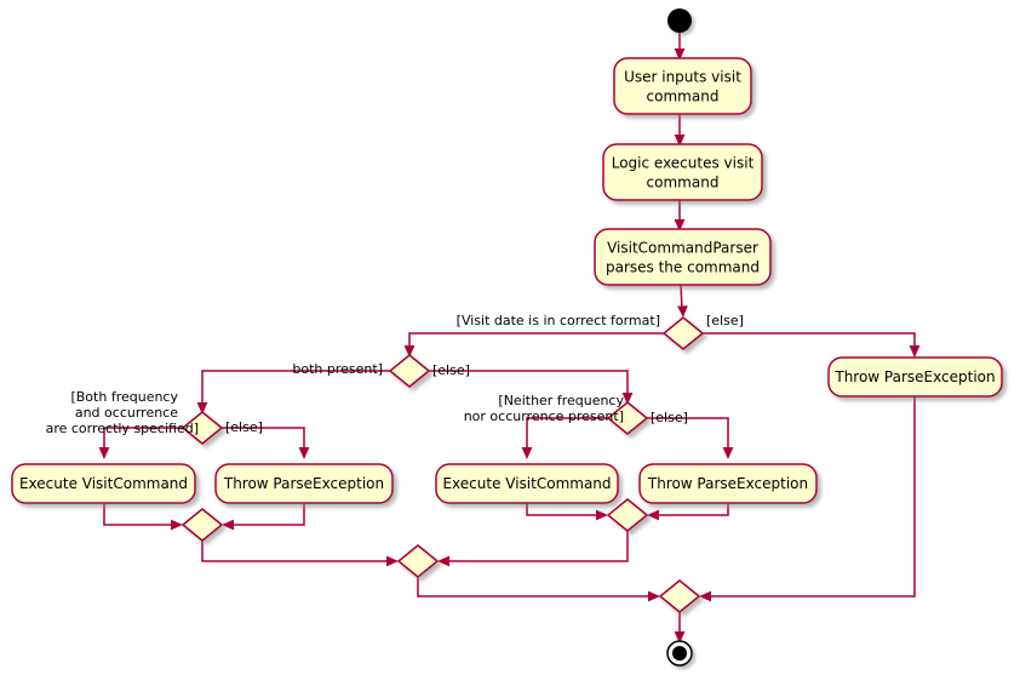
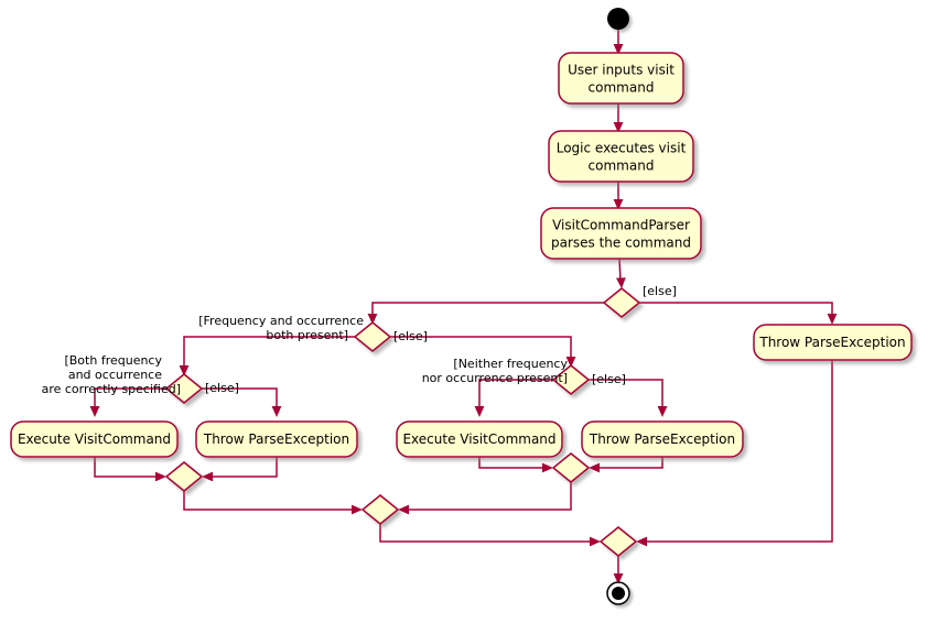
  User inputs visit
  command
  Logic executes visit
  command
  VisitCommandParser
  parses the command
  Throw ParseException
  Execute VisitCommand
  Throw ParseException
  Execute VisitCommand
  Throw ParseException
- [Visit date is in correct format]
  [else]
+ [Frequency and occurrence
  both present]
  [else]
  [Both frequency
  and occurrence
  are correctly specified]
  [else]
  [Neither frequency
  nor occurrence present]
  [else]
